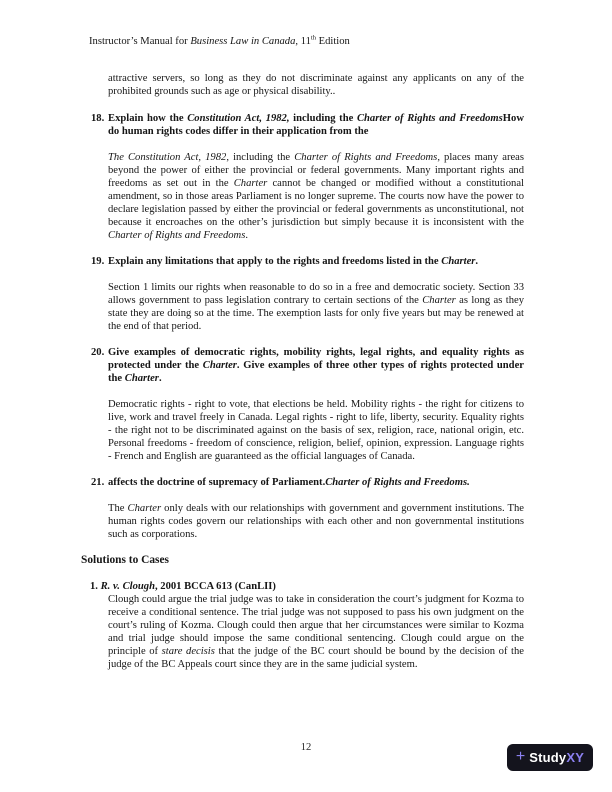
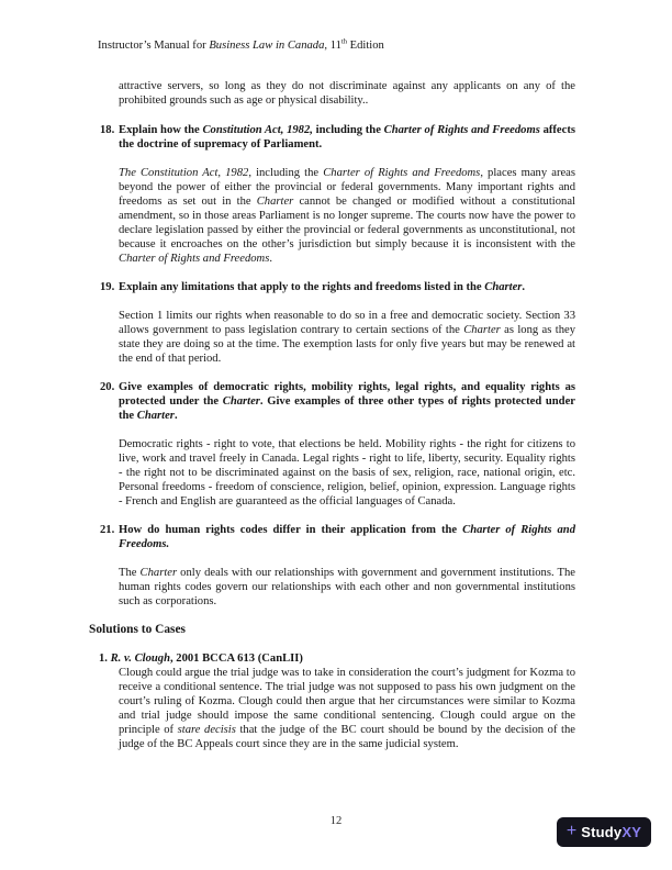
  Instructor’s Manual for Business Law in Canada, 11 Edition
  attractive servers, so long as they do not discriminate against any applicants on any of the prohibited grounds such as age or physical disability..
  18.
- Explain how the Constitution Act, 1982, including the Charter of Rights and FreedomsHow do human rights codes differ in their application from the
+ Explain how the Constitution Act, 1982, including the Charter of Rights and Freedoms affects the doctrine of supremacy of Parliament.
  The Constitution Act, 1982, including the Charter of Rights and Freedoms, places many areas beyond the power of either the provincial or federal governments. Many important rights and freedoms as set out in the Charter cannot be changed or modified without a constitutional amendment, so in those areas Parliament is no longer supreme. The courts now have the power to declare legislation passed by either the provincial or federal governments as unconstitutional, not because it encroaches on the other’s jurisdiction but simply because it is inconsistent with the Charter of Rights and Freedoms.
  19.
  Explain any limitations that apply to the rights and freedoms listed in the Charter.
  Section 1 limits our rights when reasonable to do so in a free and democratic society. Section 33 allows government to pass legislation contrary to certain sections of the Charter as long as they state they are doing so at the time. The exemption lasts for only five years but may be renewed at the end of that period.
  20.
  Give examples of democratic rights, mobility rights, legal rights, and equality rights as protected under the Charter. Give examples of three other types of rights protected under the Charter.
  Democratic rights - right to vote, that elections be held. Mobility rights - the right for citizens to live, work and travel freely in Canada. Legal rights - right to life, liberty, security. Equality rights - the right not to be discriminated against on the basis of sex, religion, race, national origin, etc. Personal freedoms - freedom of conscience, religion, belief, opinion, expression. Language rights - French and English are guaranteed as the official languages of Canada.
  21.
- affects the doctrine of supremacy of Parliament.Charter of Rights and Freedoms.
+ How do human rights codes differ in their application from the Charter of Rights and Freedoms.
  The Charter only deals with our relationships with government and government institutions. The human rights codes govern our relationships with each other and non governmental institutions such as corporations.
  Solutions to Cases
  1. R. v. Clough, 2001 BCCA 613 (CanLII)
  Clough could argue the trial judge was to take in consideration the court’s judgment for Kozma to receive a conditional sentence. The trial judge was not supposed to pass his own judgment on the court’s ruling of Kozma. Clough could then argue that her circumstances were similar to Kozma and trial judge should impose the same conditional sentencing. Clough could argue on the principle of stare decisis that the judge of the BC court should be bound by the decision of the judge of the BC Appeals court since they are in the same judicial system.
  12
  +
  Study
  XY
